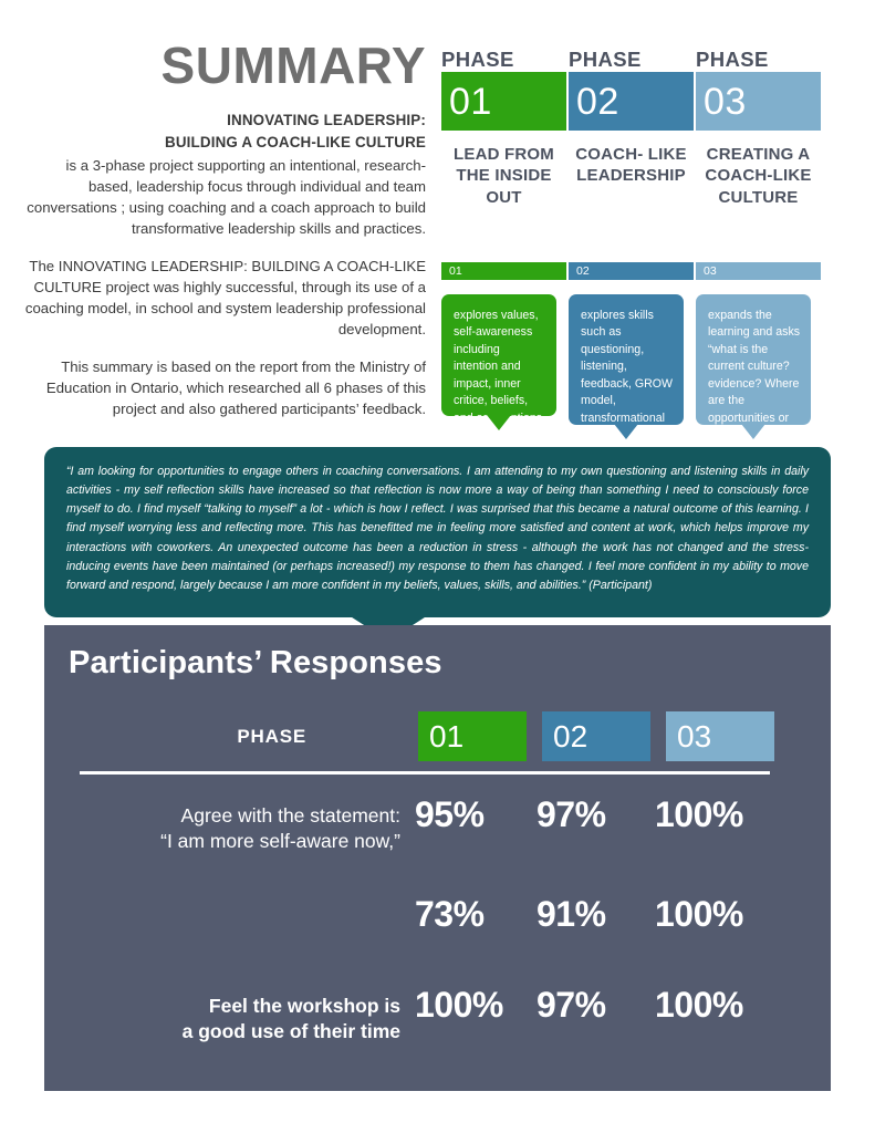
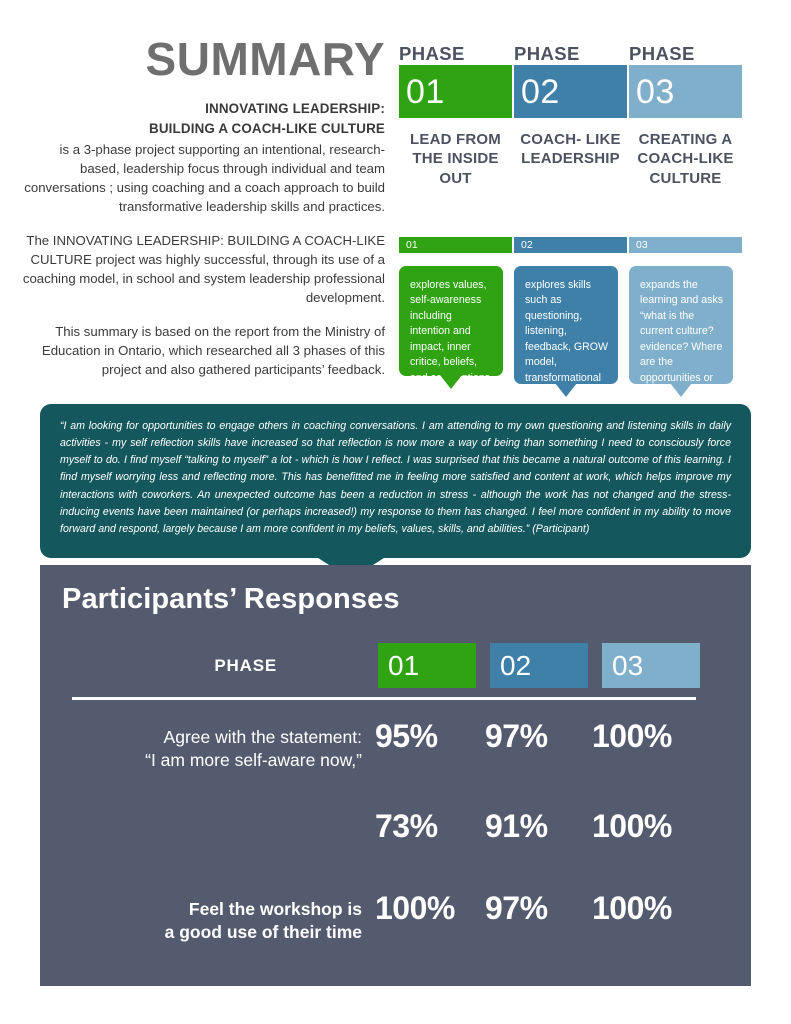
  SUMMARY
  INNOVATING LEADERSHIP:
  BUILDING A COACH-LIKE CULTURE
  is a 3-phase project supporting an intentional, research-based, leadership focus through individual and team conversations ; using coaching and a coach approach to build transformative leadership skills and practices.
  The INNOVATING LEADERSHIP: BUILDING A COACH-LIKE CULTURE project was highly successful, through its use of a coaching model, in school and system leadership professional development.
- This summary is based on the report from the Ministry of Education in Ontario, which researched all 6 phases of this project and also gathered participants’ feedback.
+ This summary is based on the report from the Ministry of Education in Ontario, which researched all 3 phases of this project and also gathered participants’ feedback.
  PHASE
  01
  LEAD FROM THE INSIDE OUT
  PHASE
  02
  COACH- LIKE LEADERSHIP
  PHASE
  03
  CREATING A COACH-LIKE CULTURE
  01
  02
  03
  explores values, self-awareness including intention and impact, inner critice, beliefs, and assumptions
  explores skills such as questioning, listening, feedback, GROW model, transformational coaching, and
  expands the learning and asks “what is the current culture?evidence? Where are the opportunities or challenges to
  “I am looking for opportunities to engage others in coaching conversations. I am attending to my own questioning and listening skills in daily activities - my self reflection skills have increased so that reflection is now more a way of being than something I need to consciously force myself to do. I find myself “talking to myself” a lot - which is how I reflect. I was surprised that this became a natural outcome of this learning. I find myself worrying less and reflecting more. This has benefitted me in feeling more satisfied and content at work, which helps improve my interactions with coworkers. An unexpected outcome has been a reduction in stress - although the work has not changed and the stress-inducing events have been maintained (or perhaps increased!) my response to them has changed. I feel more confident in my ability to move forward and respond, largely because I am more confident in my beliefs, values, skills, and abilities.” (Participant)
  Participants’ Responses
  PHASE
  01
  02
  03
  Agree with the statement:
  “I am more self-aware now,”
  95%
  97%
  100%
  73%
  91%
  100%
  Feel the workshop is
  a good use of their time
  100%
  97%
  100%
